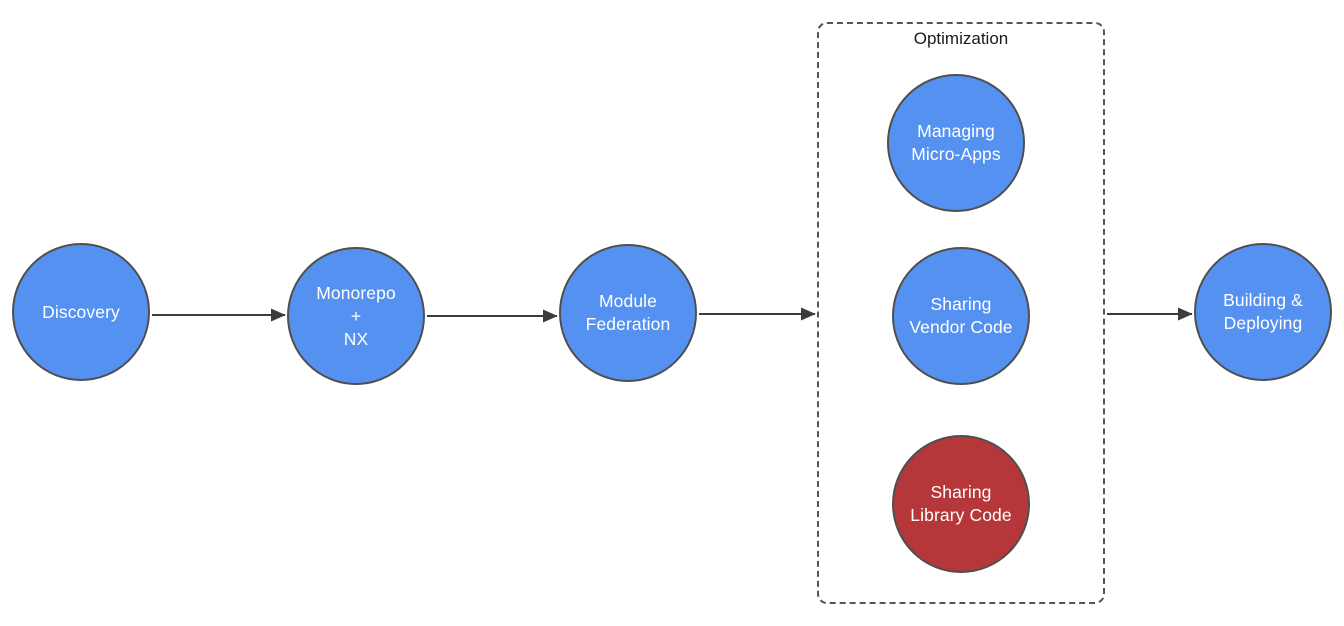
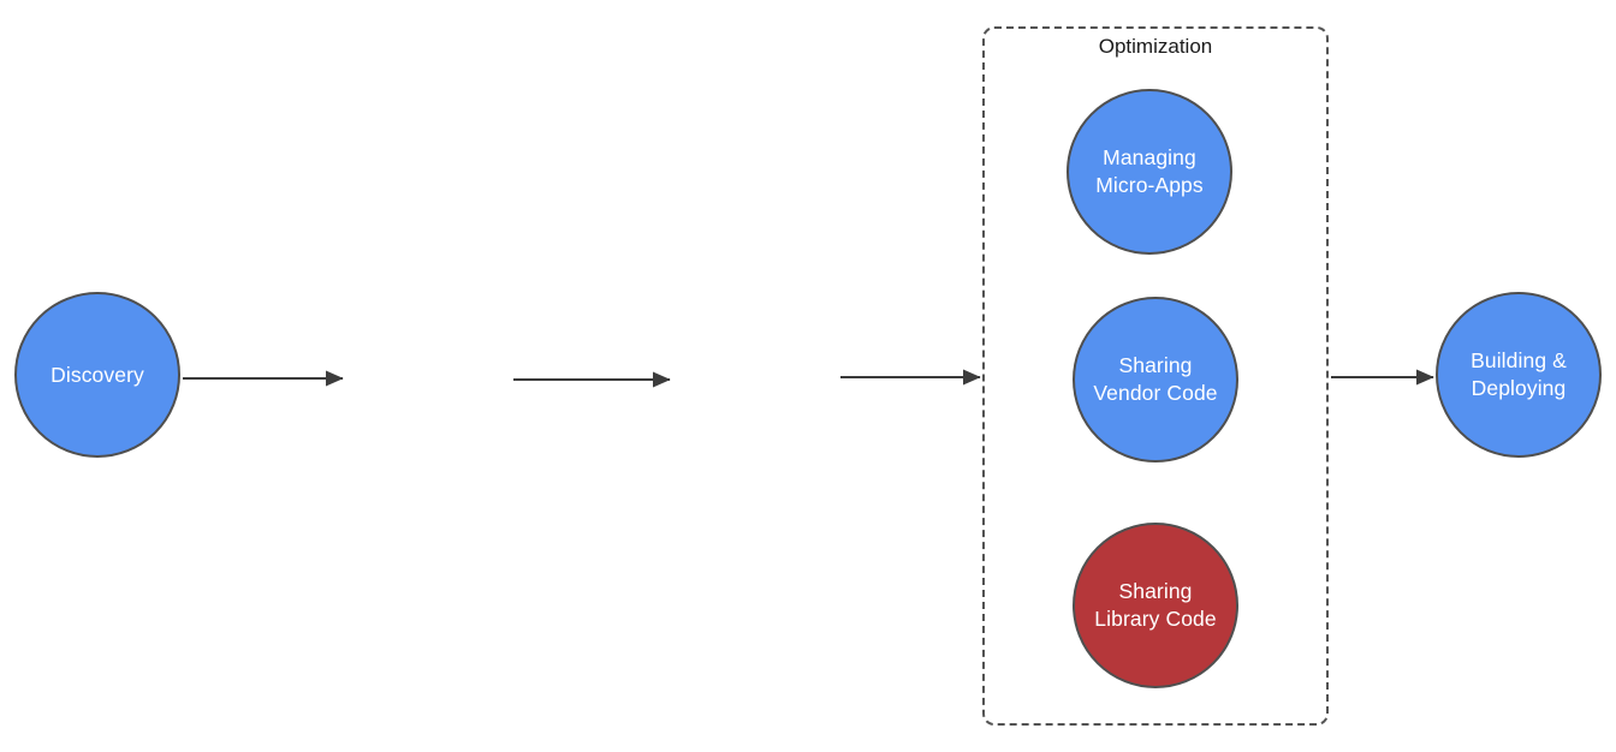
  Optimization
  Discovery
- Monorepo
- +
- NX
- Module
- Federation
  Managing
  Micro-Apps
  Sharing
  Vendor Code
  Sharing
  Library Code
  Building &
  Deploying
